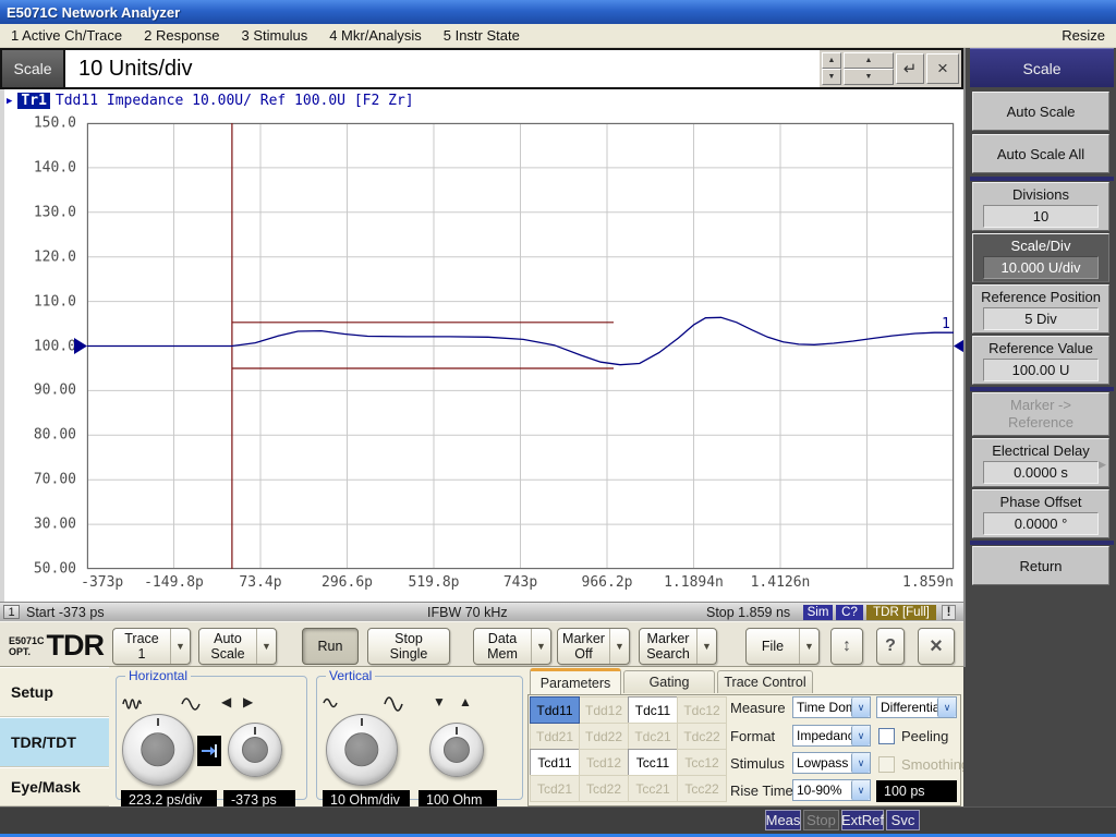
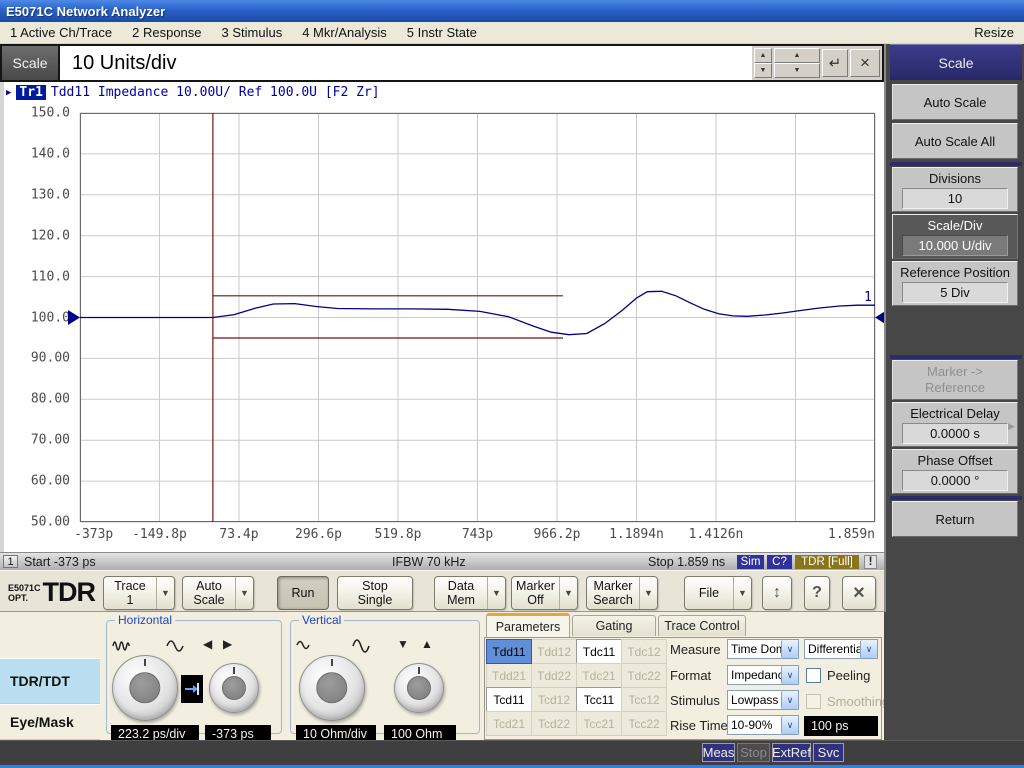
  E5071C Network Analyzer
  1 Active Ch/Trace
  2 Response
  3 Stimulus
  4 Mkr/Analysis
  5 Instr State
  Resize
  Scale
  10 Units/div
  ↵
  ×
  ▶
  Tr1
  Tdd11 Impedance 10.00U/ Ref 100.0U [F2 Zr]
  150.0
  140.0
  130.0
  120.0
  110.0
  100.0
  90.00
  80.00
  70.00
- 30.00
+ 60.00
  50.00
  1
  -373p
  -149.8p
  73.4p
  296.6p
  519.8p
  743p
  966.2p
  1.1894n
  1.4126n
  1.859n
  1
  Start -373 ps
  IFBW 70 kHz
  Stop 1.859 ns
  Sim
  C?
  TDR [Full]
  !
  Scale
  Auto Scale
  Auto Scale All
  Divisions
  10
  Scale/Div
  10.000 U/div
  Reference Position
  5 Div
- Reference Value
- 100.00 U
  Marker ->
  Reference
  Electrical Delay
  0.0000 s
  ▶
  Phase Offset
  0.0000 °
  Return
  E5071C
  OPT.
  TDR
  Trace
  1
  ▼
  Auto
  Scale
  ▼
  Run
  Stop
  Single
  Data
  Mem
  ▼
  Marker
  Off
  ▼
  Marker
  Search
  ▼
  File
  ▼
  ↕
  ?
  ×
- Setup
  TDR/TDT
  Eye/Mask
  Horizontal
  ◀
  ▶
  223.2 ps/div
  -373 ps
  Vertical
  ▼
  ▲
  10 Ohm/div
  100 Ohm
  Parameters
  Gating
  Trace Control
  Tdd11
  Tdd12
  Tdc11
  Tdc12
  Tdd21
  Tdd22
  Tdc21
  Tdc22
  Tcd11
  Tcd12
  Tcc11
  Tcc12
  Tcd21
  Tcd22
  Tcc21
  Tcc22
  Measure
  Time Do
  ∨
  Format
  Impedan
  ∨
  Stimulus
  Lowpass
  ∨
  Rise Time
  10-90%
  ∨
  Differenti
  ∨
  Peeling
  Smoothin
  100 ps
  Meas
  Stop
  ExtRef
  Svc
